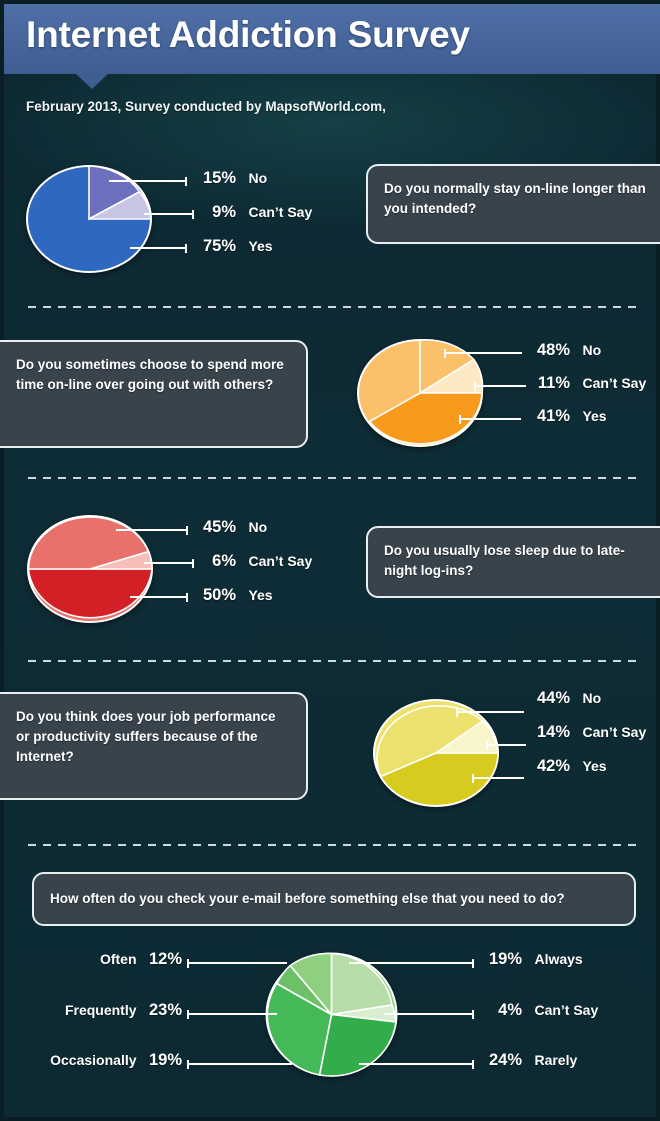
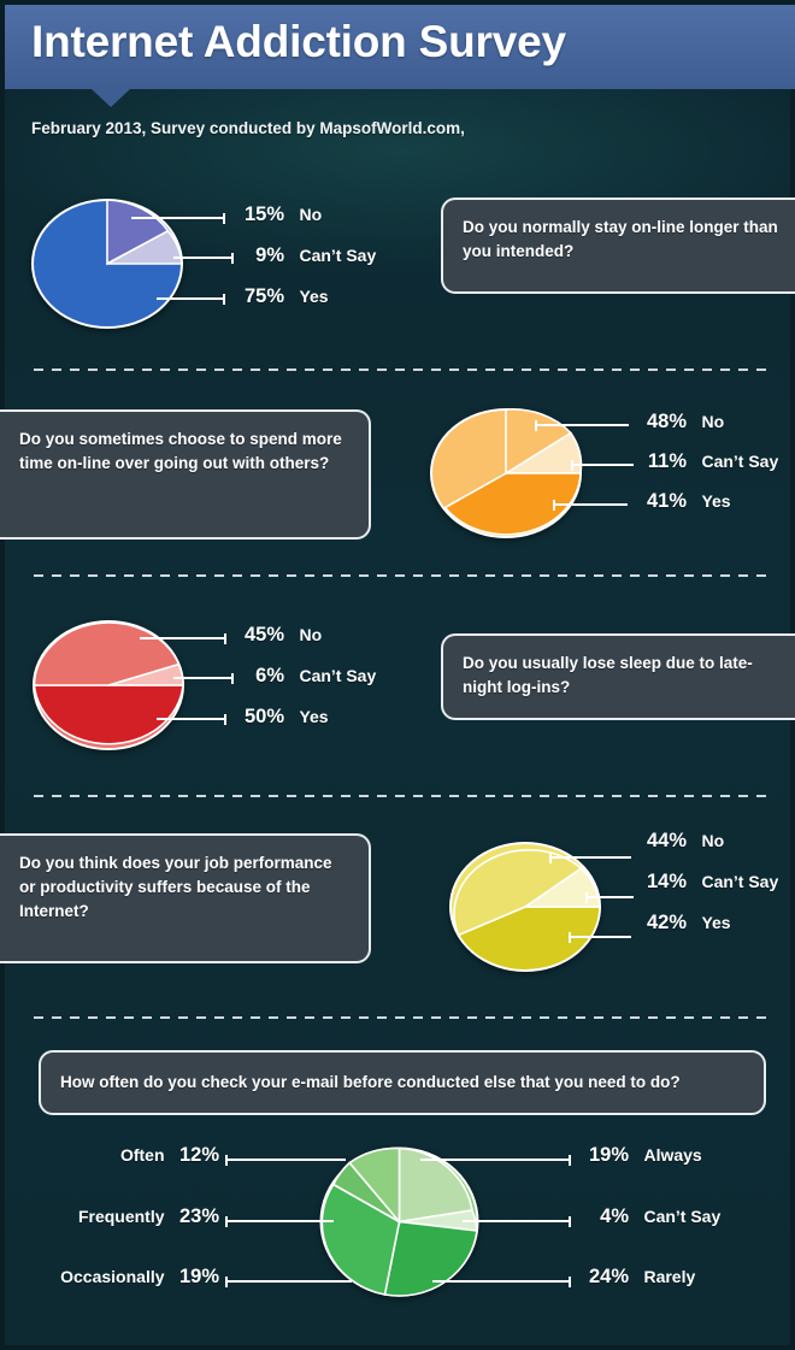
  Internet Addiction Survey
  February 2013, Survey conducted by MapsofWorld.com,
  15% No
  9% Can’t Say
  75% Yes
  Do you normally stay on-line longer than you intended?
  Do you sometimes choose to spend more time on-line over going out with others?
  48% No
  11% Can’t Say
  41% Yes
  45% No
  6% Can’t Say
  50% Yes
  Do you usually lose sleep due to late-night log-ins?
  Do you think does your job performance or productivity suffers because of the Internet?
  44% No
  14% Can’t Say
  42% Yes
- How often do you check your e-mail before something else that you need to do?
+ How often do you check your e-mail before conducted else that you need to do?
  Often 12%
  Frequently 23%
  Occasionally 19%
  19% Always
  4% Can’t Say
  24% Rarely
